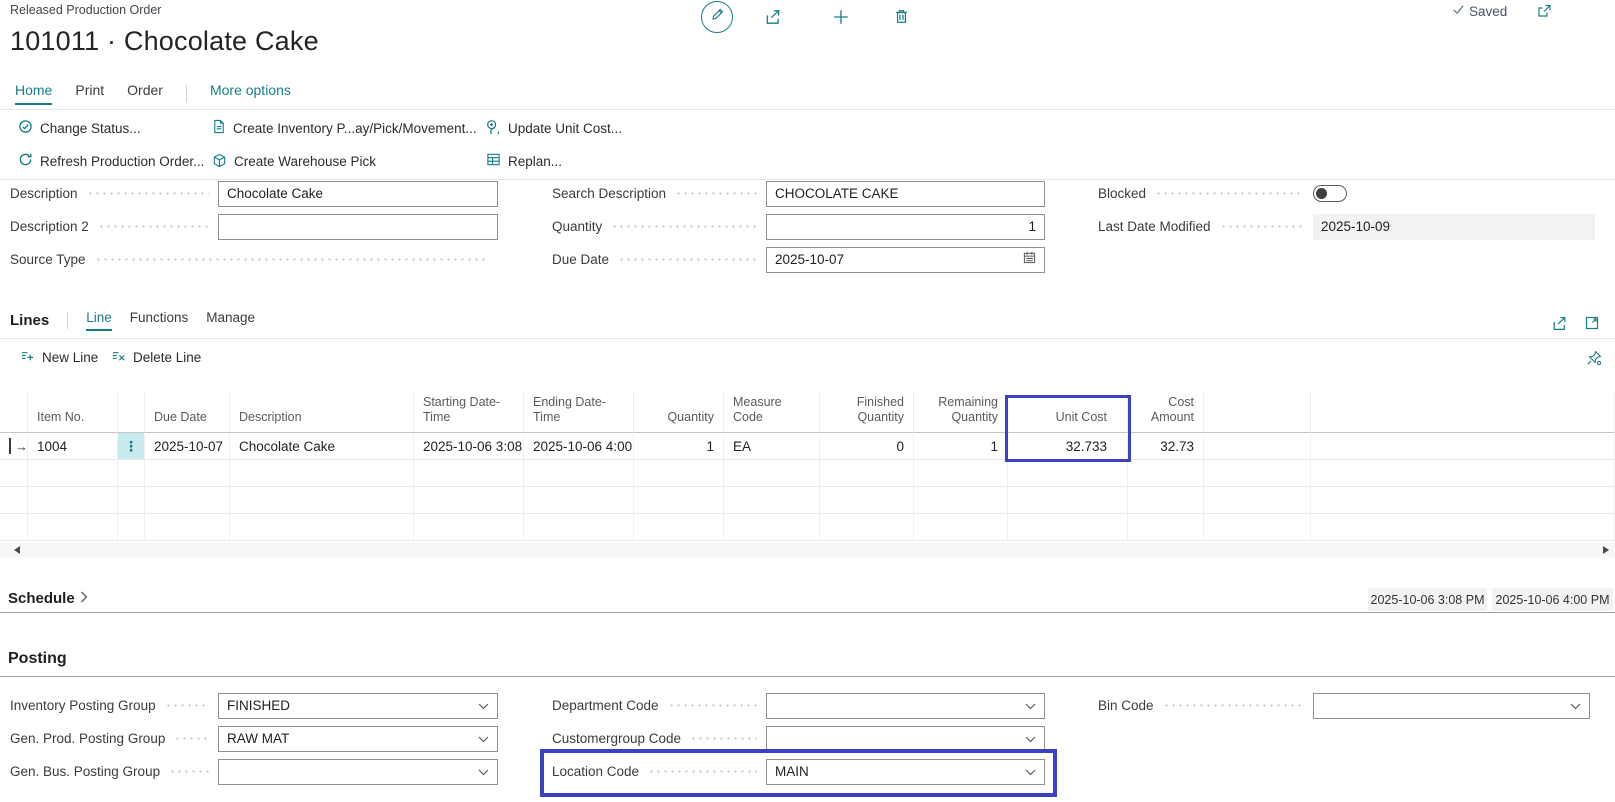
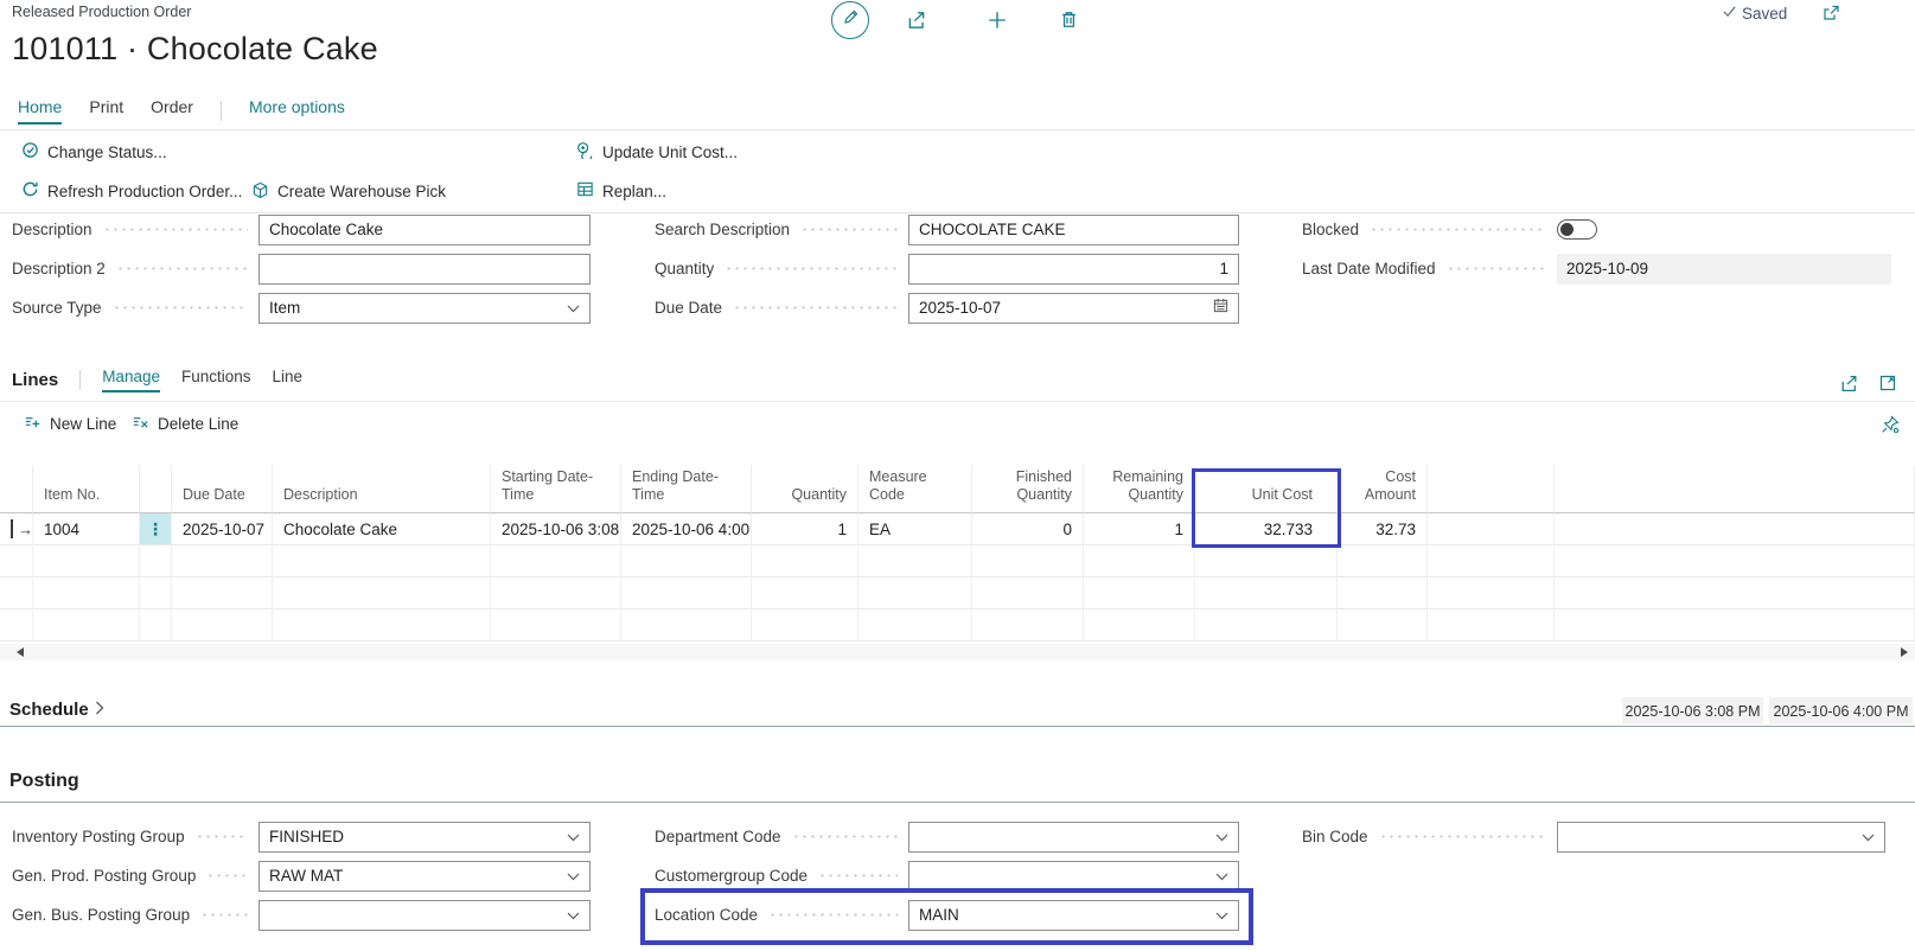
  Released Production Order
  Saved
  101011 · Chocolate Cake
  Home
  Print
  Order
  More options
  Change Status...
- Create Inventory P...ay/Pick/Movement...
  Update Unit Cost...
  Refresh Production Order...
  Create Warehouse Pick
  Replan...
  Description
  Chocolate Cake
  Description 2
  Source Type
+ Item
  Search Description
  CHOCOLATE CAKE
  Quantity
  1
  Due Date
  2025-10-07
  Blocked
  Last Date Modified
  2025-10-09
  Lines
- Line
+ Manage
  Functions
- Manage
+ Line
  New Line
  Delete Line
  Item No.
  Due Date
  Description
  Starting Date-Time
  Ending Date-Time
  Quantity
  Finished Quantity
  Remaining Quantity
  Unit Cost
  Cost Amount
  →
  1004
  ⋮
  2025-10-07
  Chocolate Cake
  2025-10-06 3:08
  2025-10-06 4:00
  1
  EA
  0
  1
  32.733
  32.73
  Schedule
  2025-10-06 3:08 PM
  2025-10-06 4:00 PM
  Posting
  Inventory Posting Group
  FINISHED
  Gen. Prod. Posting Group
  RAW MAT
  Gen. Bus. Posting Group
  Department Code
  Customergroup Code
  Location Code
  MAIN
  Bin Code
